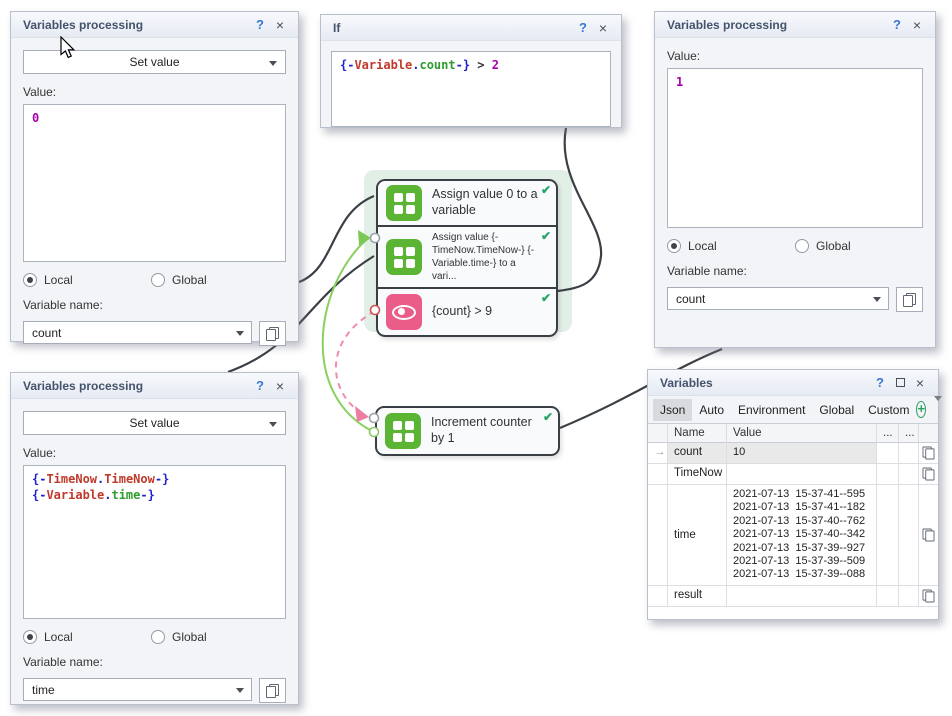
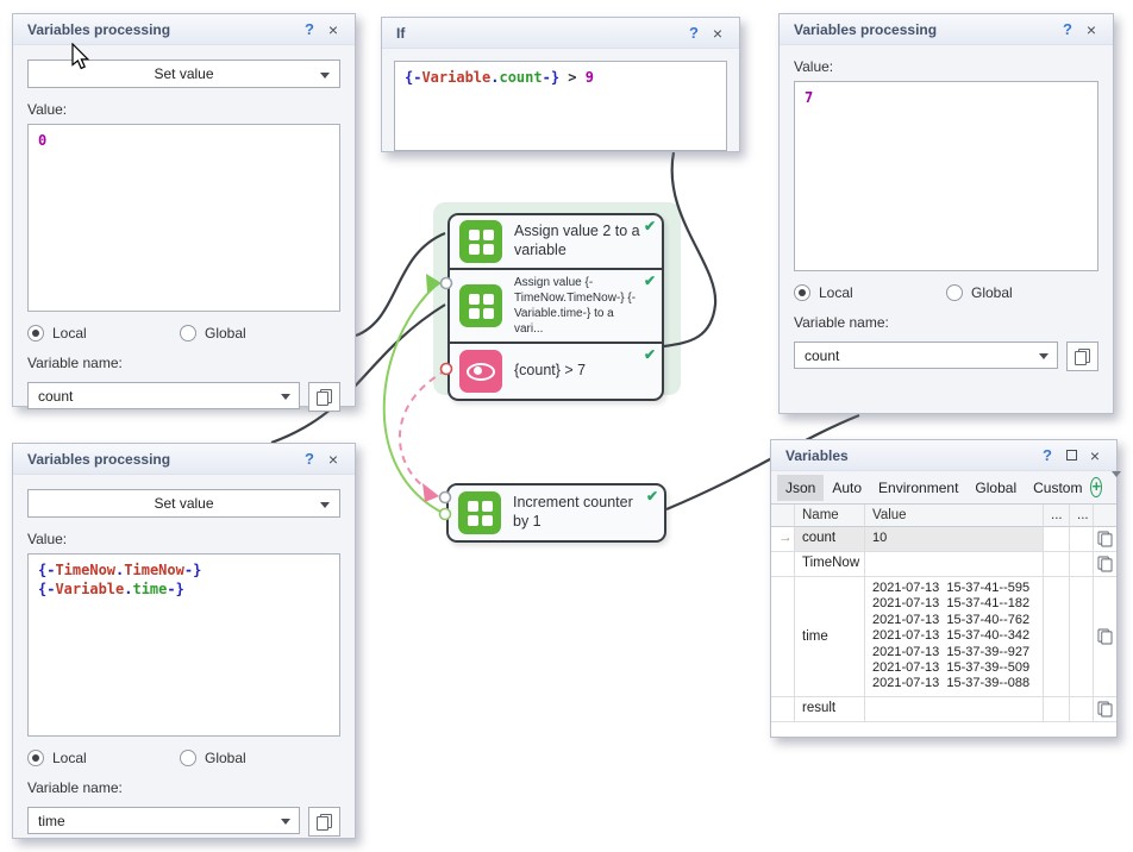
- Assign value 0 to a variable
+ Assign value 2 to a variable
  ✔
  Assign value {-TimeNow.TimeNow-} {-Variable.time-} to a vari...
  ✔
- {count} > 9
+ {count} > 7
  ✔
  Increment counter by 1
  ✔
  Variables processing
  ?
  ×
  Set value
  Value:
  0
  Local
  Global
  Variable name:
  count
  If
  ?
  ×
- {-Variable.count-} > 2
+ {-Variable.count-} > 9
  Variables processing
  ?
  ×
  Value:
- 1
+ 7
  Local
  Global
  Variable name:
  count
  Variables processing
  ?
  ×
  Set value
  Value:
  {-TimeNow.TimeNow-} {-Variable.time-}
  Local
  Global
  Variable name:
  time
  Variables
  ?
  ×
  Json
  Auto
  Environment
  Global
  Custom
  +
  Name
  Value
  ...
  ...
  →
  count
  10
  TimeNow
  time
  2021-07-13 15-37-41--595
  2021-07-13 15-37-41--182
  2021-07-13 15-37-40--762
  2021-07-13 15-37-40--342
  2021-07-13 15-37-39--927
  2021-07-13 15-37-39--509
  2021-07-13 15-37-39--088
  result
